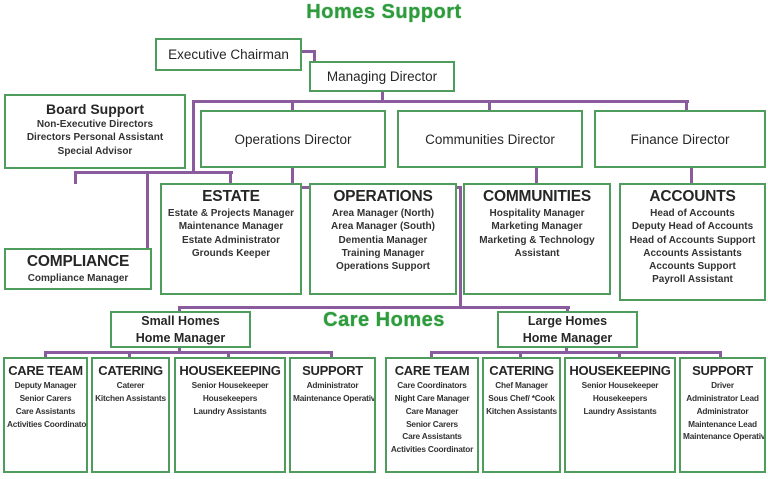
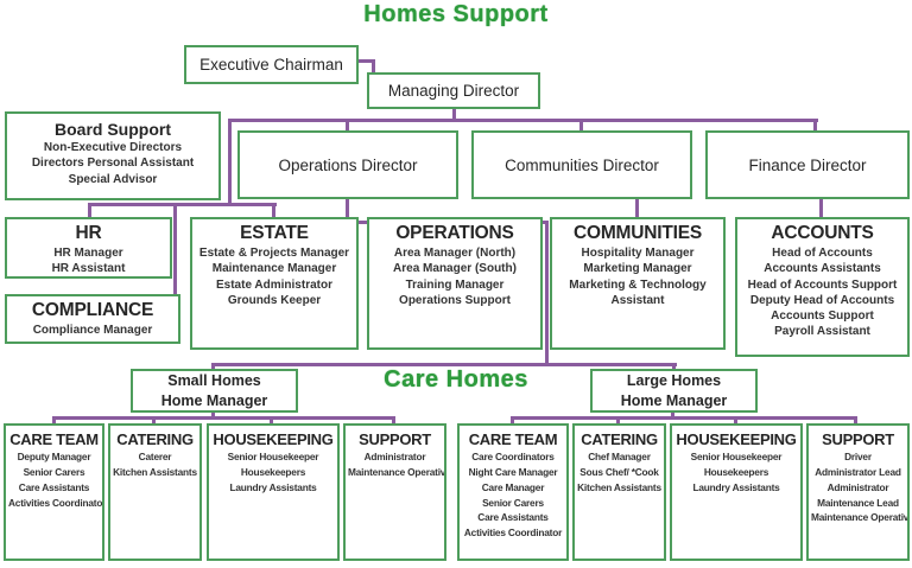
  Homes Support
  Care Homes
  Executive Chairman
  Managing Director
  Board Support
  Non-Executive Directors
  Directors Personal Assistant
  Special Advisor
  Operations Director
  Communities Director
  Finance Director
+ HR
+ HR Manager
+ HR Assistant
  COMPLIANCE
  Compliance Manager
  ESTATE
  Estate & Projects Manager
  Maintenance Manager
  Estate Administrator
  Grounds Keeper
  OPERATIONS
  Area Manager (North)
  Area Manager (South)
- Dementia Manager
  Training Manager
  Operations Support
  COMMUNITIES
  Hospitality Manager
  Marketing Manager
  Marketing & Technology Assistant
  ACCOUNTS
  Head of Accounts
- Deputy Head of Accounts
+ Accounts Assistants
  Head of Accounts Support
- Accounts Assistants
+ Deputy Head of Accounts
  Accounts Support
  Payroll Assistant
  Small Homes
  Home Manager
  Large Homes
  Home Manager
  CARE TEAM
  Deputy Manager
  Senior Carers
  Care Assistants
  Activities Coordinato
  CATERING
  Caterer
  Kitchen Assistants
  HOUSEKEEPING
  Senior Housekeeper
  Housekeepers
  Laundry Assistants
  SUPPORT
  Administrator
  Maintenance Operativ
  CARE TEAM
  Care Coordinators
  Night Care Manager
  Care Manager
  Senior Carers
  Care Assistants
  Activities Coordinator
  CATERING
  Chef Manager
  Sous Chef/ *Cook
  Kitchen Assistants
  HOUSEKEEPING
  Senior Housekeeper
  Housekeepers
  Laundry Assistants
  SUPPORT
  Driver
  Administrator Lead
  Administrator
  Maintenance Lead
  Maintenance Operativ
